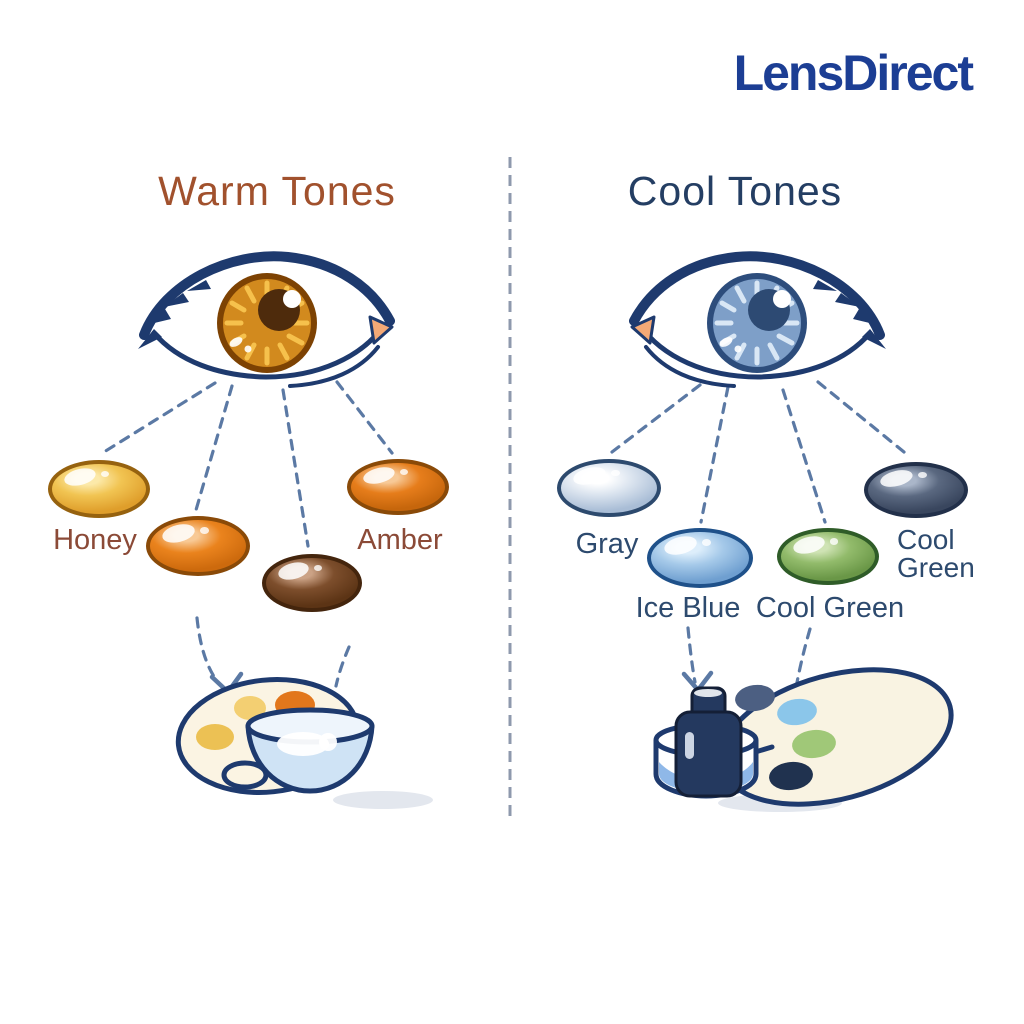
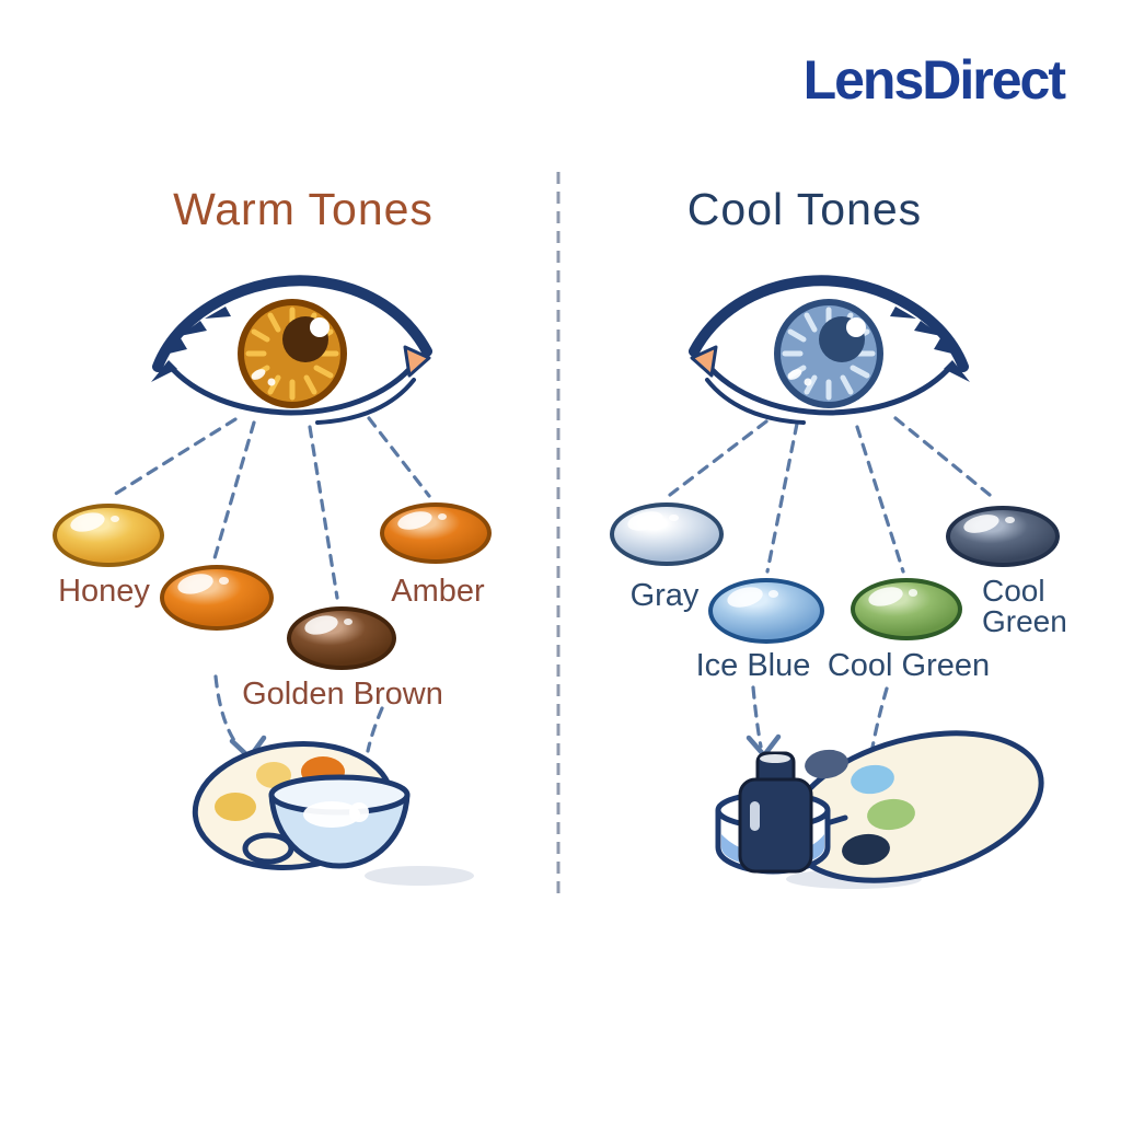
  LensDirect
  Warm Tones
  Cool Tones
  Honey
+ Golden Brown
  Amber
  Gray
  Ice Blue
  Cool Green
  Cool Green
